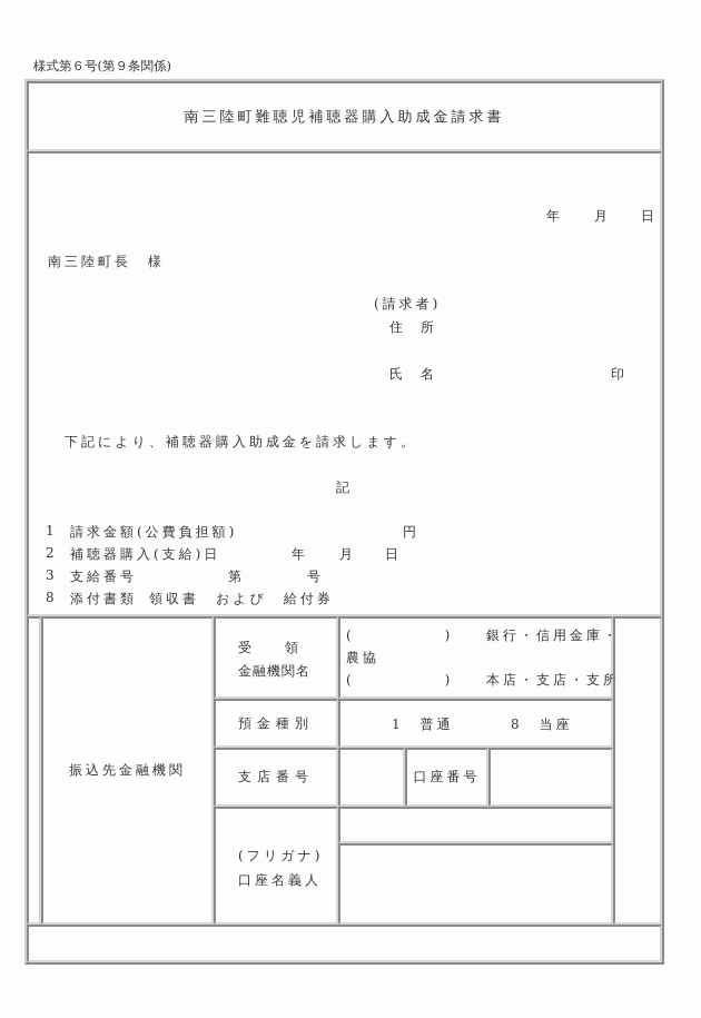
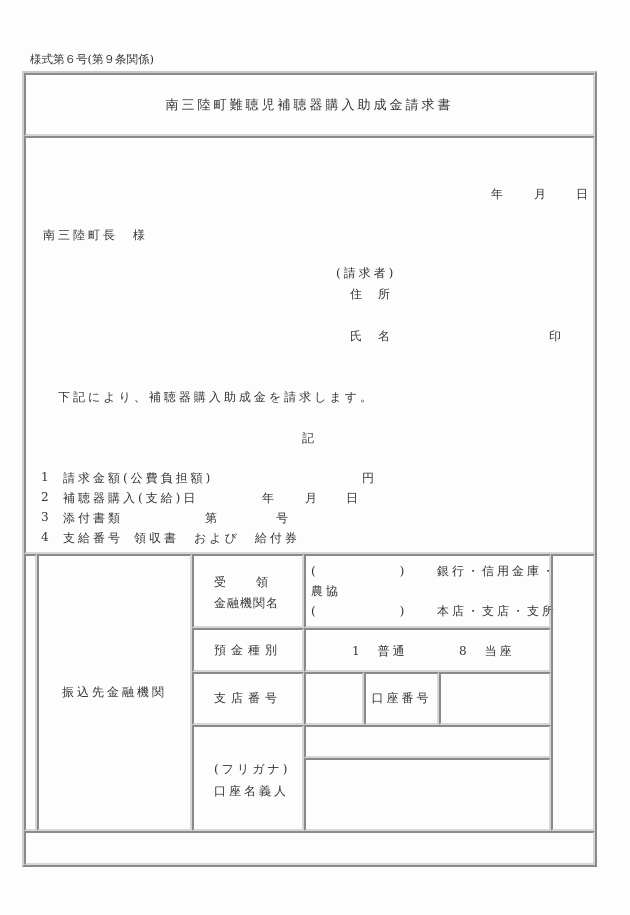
  様式第６号(第９条関係)
  南三陸町難聴児補聴器購入助成金請求書
  年
  月
  日
  南三陸町長 様
  (請求者)
  住 所
  氏 名
  印
  下記により、補聴器購入助成金を請求します。
  記
  1
  請求金額(公費負担額)
  円
  2
  補聴器購入(支給)日
  年
  月
  日
  3
- 支給番号
+ 添付書類
  第
  号
- 8
+ 4
- 添付書類
+ 支給番号
  領収書 および 給付券
  振込先金融機関
  受 領
  金融機関名
  ( )
  銀行・信用金庫・
  農協
  ( )
  本店・支店・支所
  預金種別
  1 普通
  8 当座
  支店番号
  口座番号
  (フリガナ)
  口座名義人
